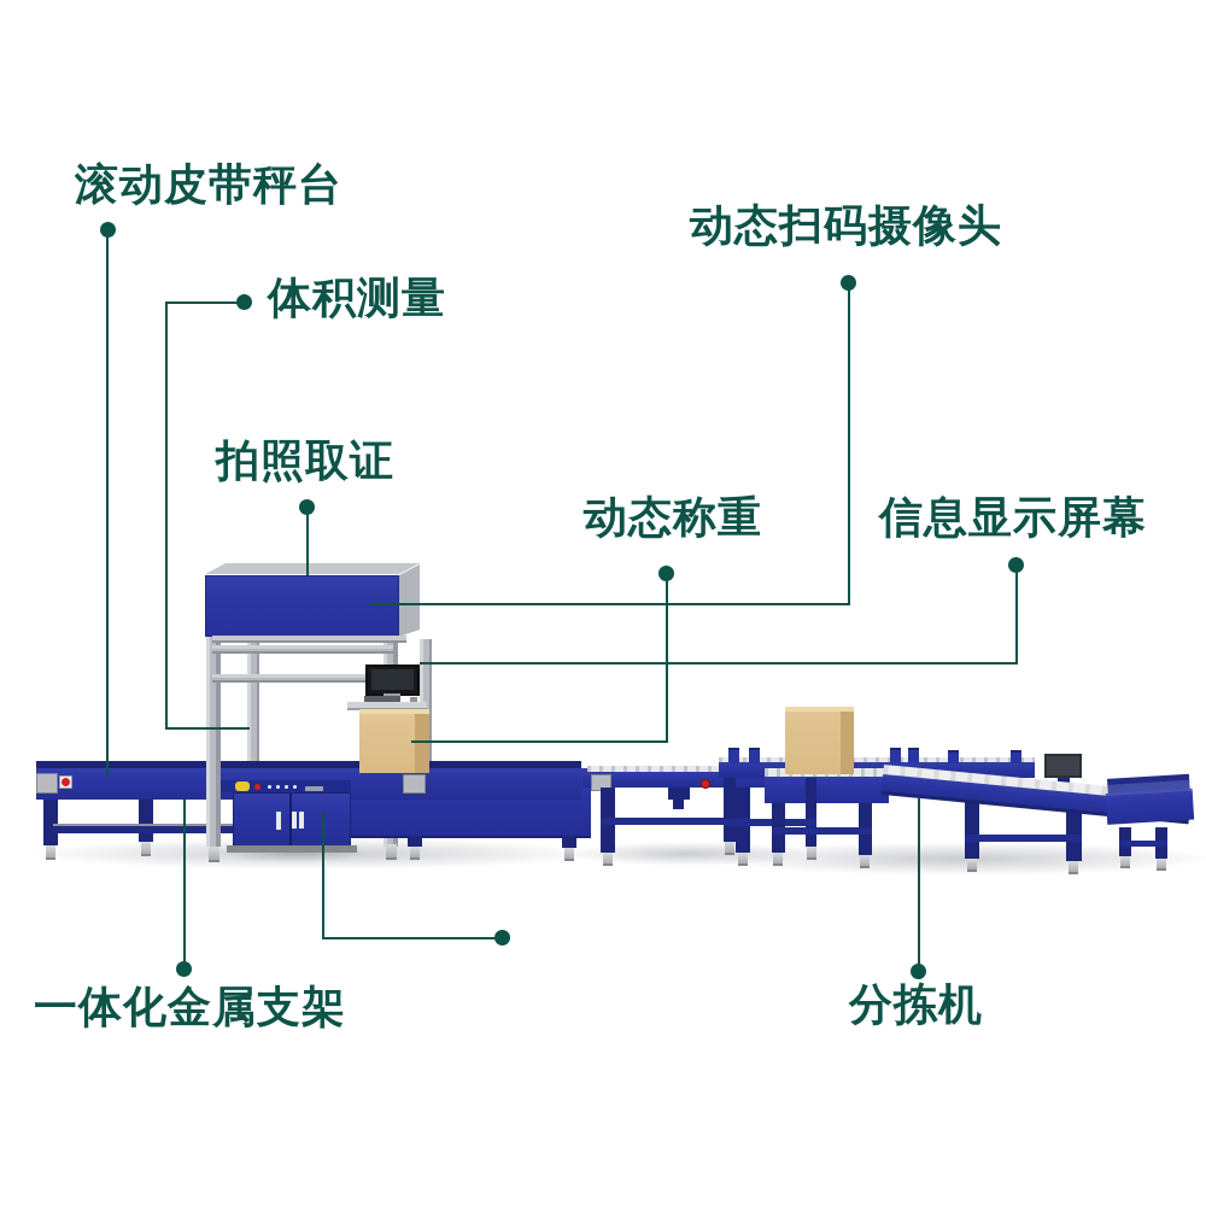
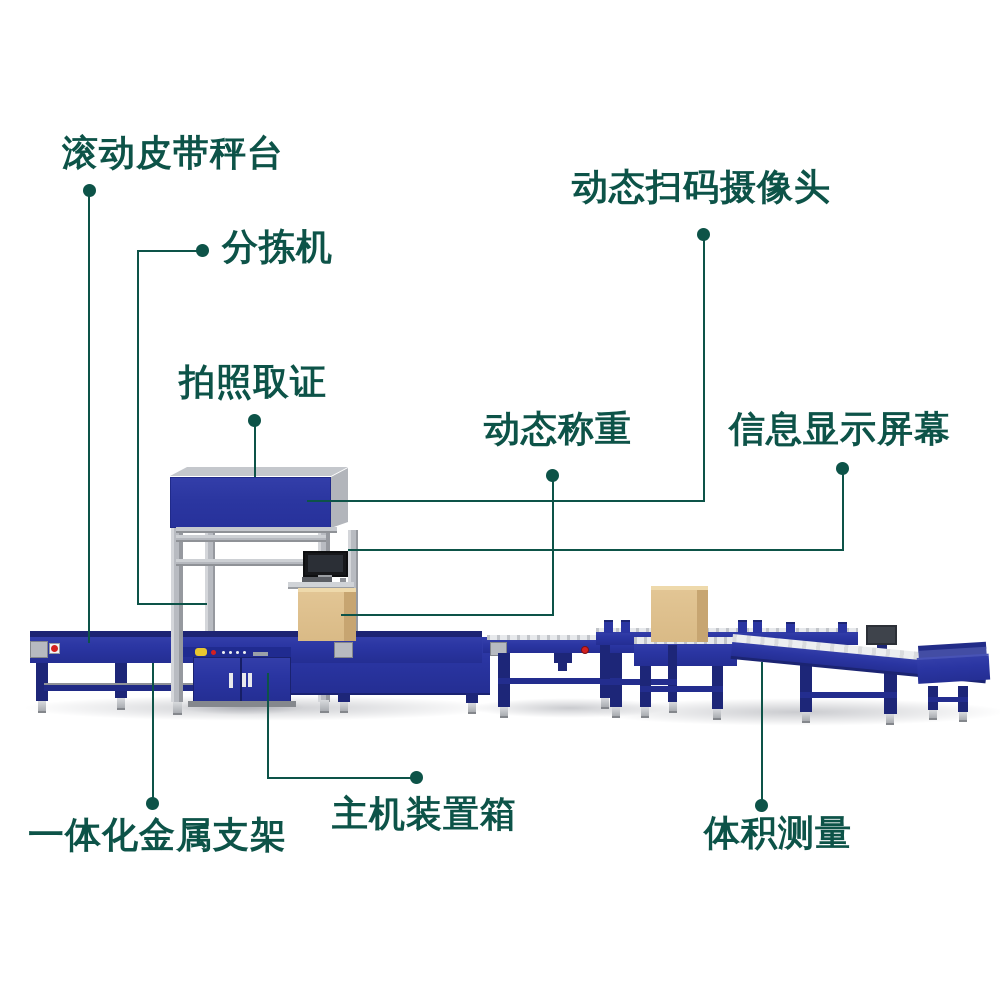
  滚动皮带秤台
- 体积测量
+ 分拣机
  拍照取证
  动态扫码摄像头
  动态称重
  信息显示屏幕
  一体化金属支架
+ 主机装置箱
- 分拣机
+ 体积测量
